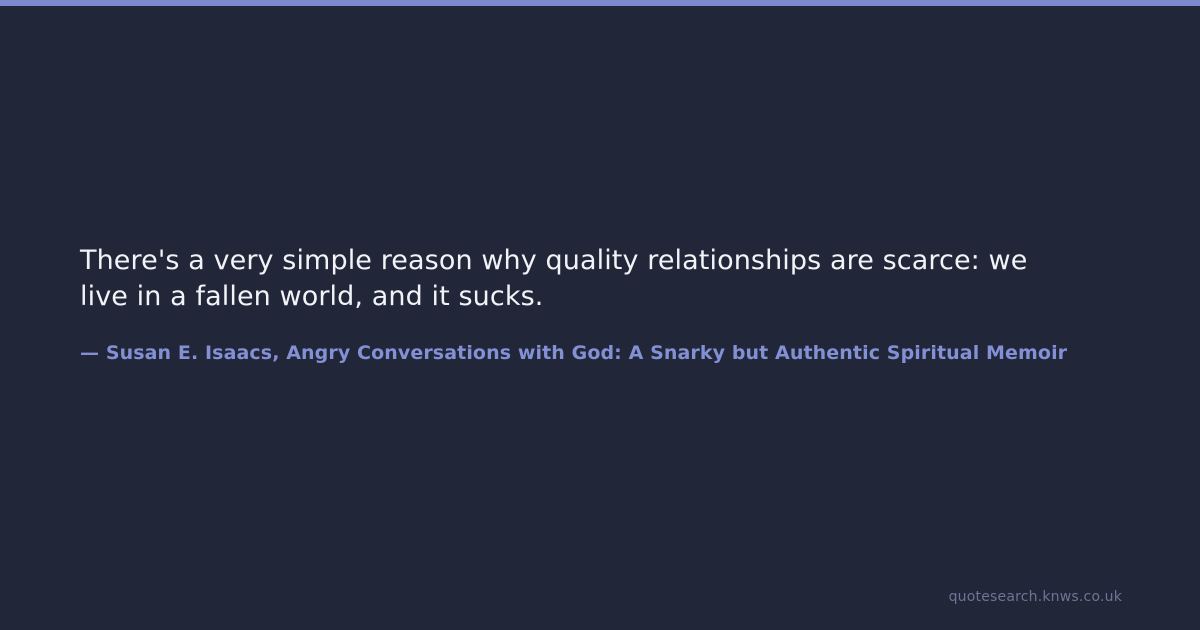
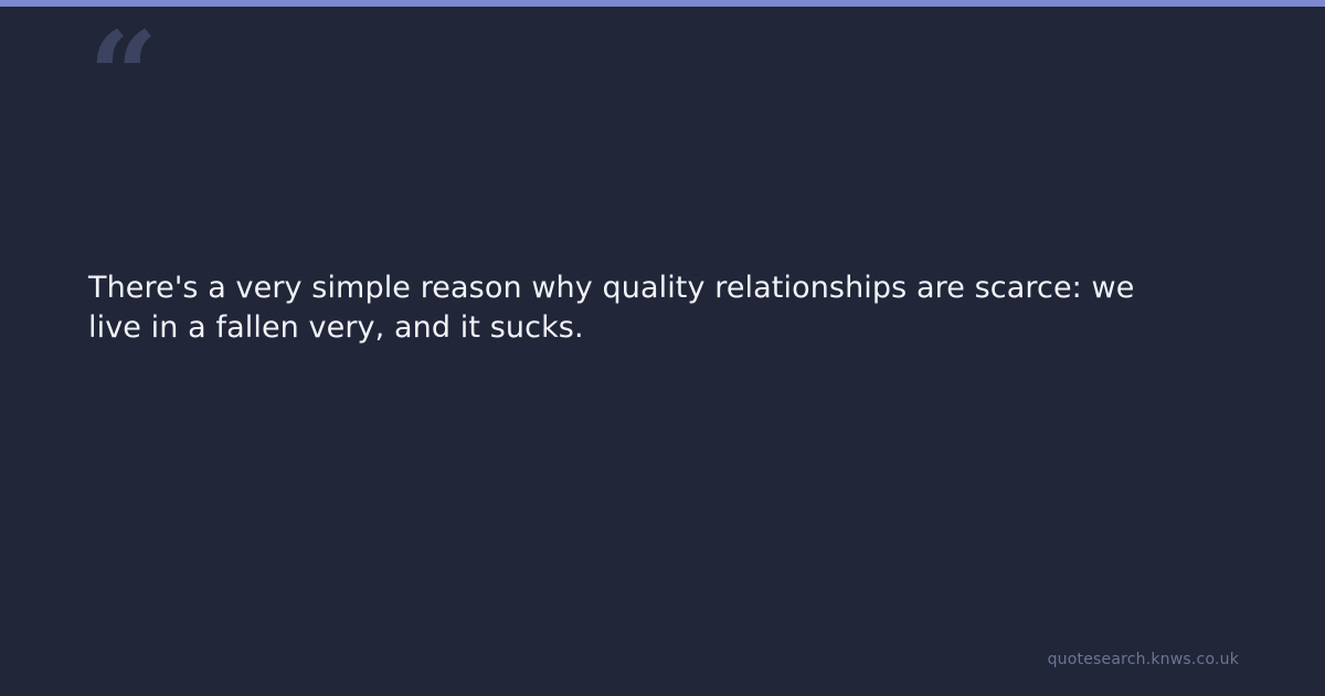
+ “
- There's a very simple reason why quality relationships are scarce: we live in a fallen world, and it sucks.
+ There's a very simple reason why quality relationships are scarce: we live in a fallen very, and it sucks.
- — Susan E. Isaacs, Angry Conversations with God: A Snarky but Authentic Spiritual Memoir
  quotesearch.knws.co.uk
